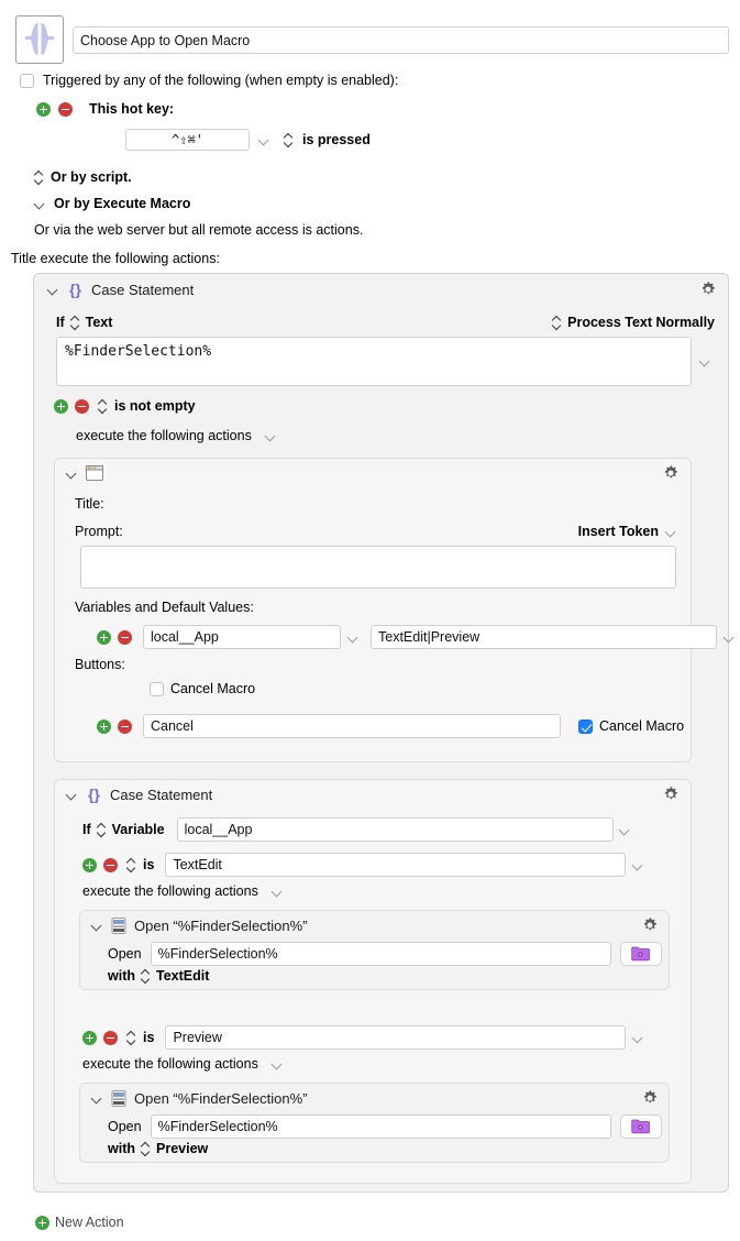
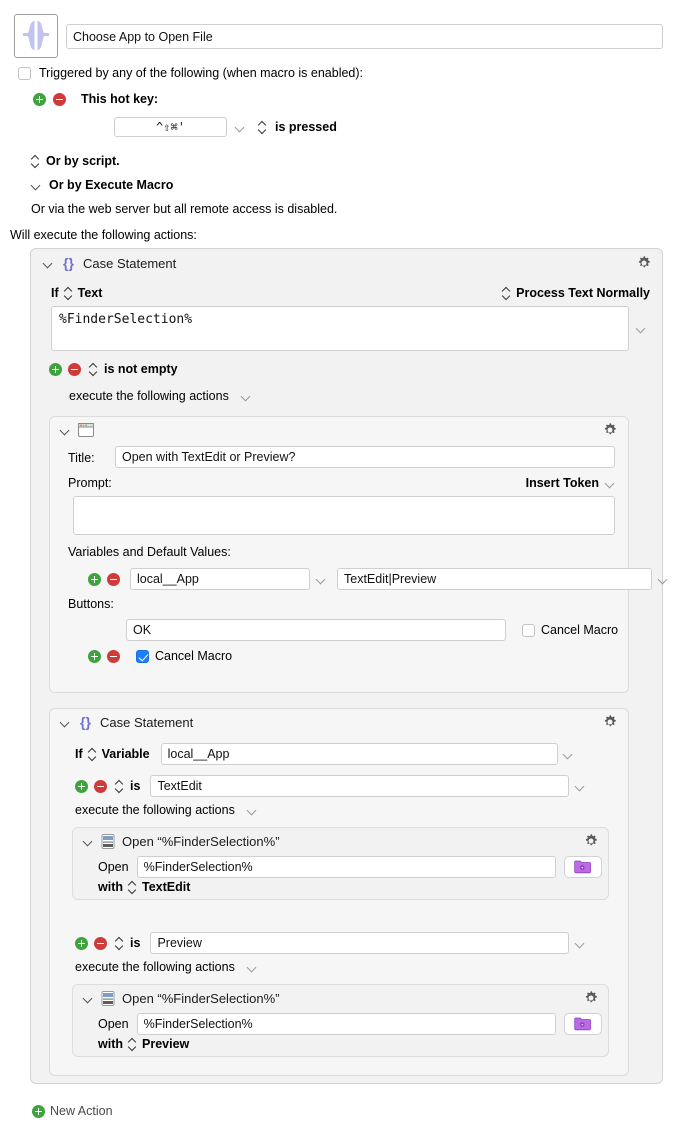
- Choose App to Open Macro
+ Choose App to Open File
- Triggered by any of the following (when empty is enabled):
+ Triggered by any of the following (when macro is enabled):
  This hot key:
  ^⇧⌘'
  is pressed
  Or by script.
  Or by Execute Macro
- Or via the web server but all remote access is actions.
+ Or via the web server but all remote access is disabled.
- Title execute the following actions:
+ Will execute the following actions:
  {}
  Case Statement
  If
  Text
  Process Text Normally
  %FinderSelection%
  is not empty
  execute the following actions
  Title:
+ Open with TextEdit or Preview?
  Prompt:
  Insert Token
  Variables and Default Values:
  local__App
  TextEdit|Preview
  Buttons:
+ OK
  Cancel Macro
- Cancel
  Cancel Macro
  {}
  Case Statement
  If
  Variable
  local__App
  is
  TextEdit
  execute the following actions
  Open “%FinderSelection%”
  Open
  %FinderSelection%
  with
  TextEdit
  is
  Preview
  execute the following actions
  Open “%FinderSelection%”
  Open
  %FinderSelection%
  with
  Preview
  New Action
